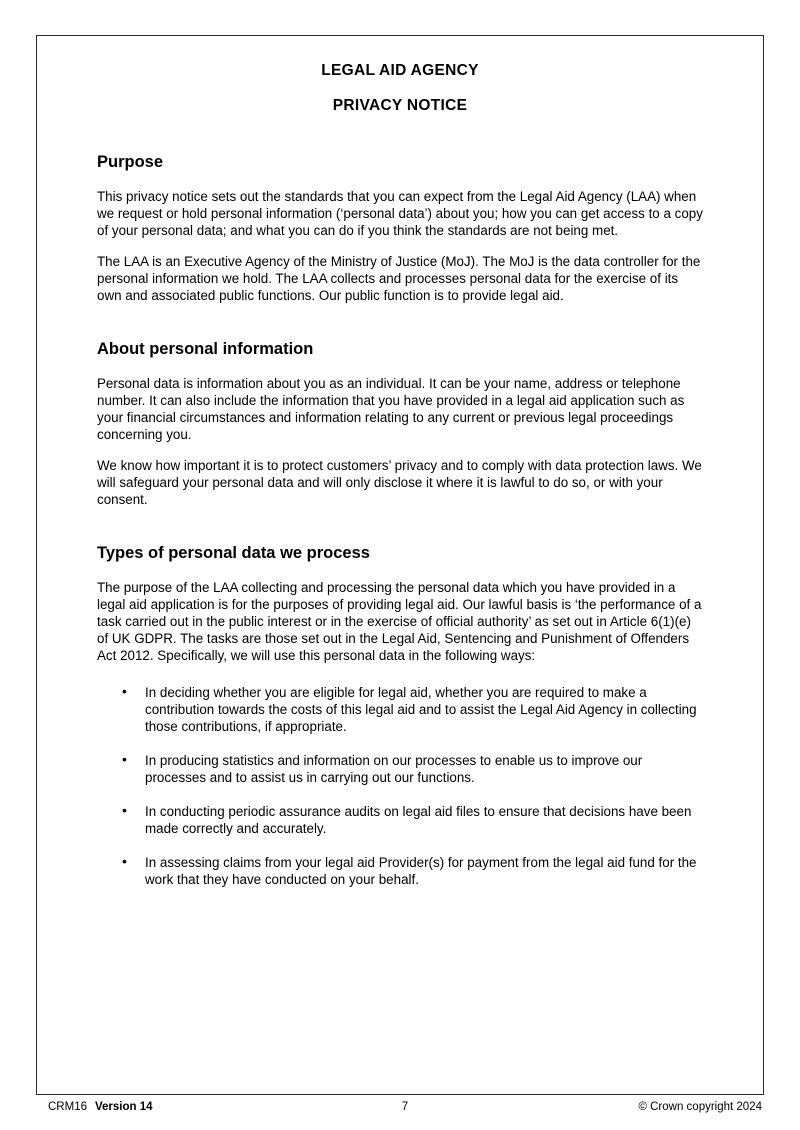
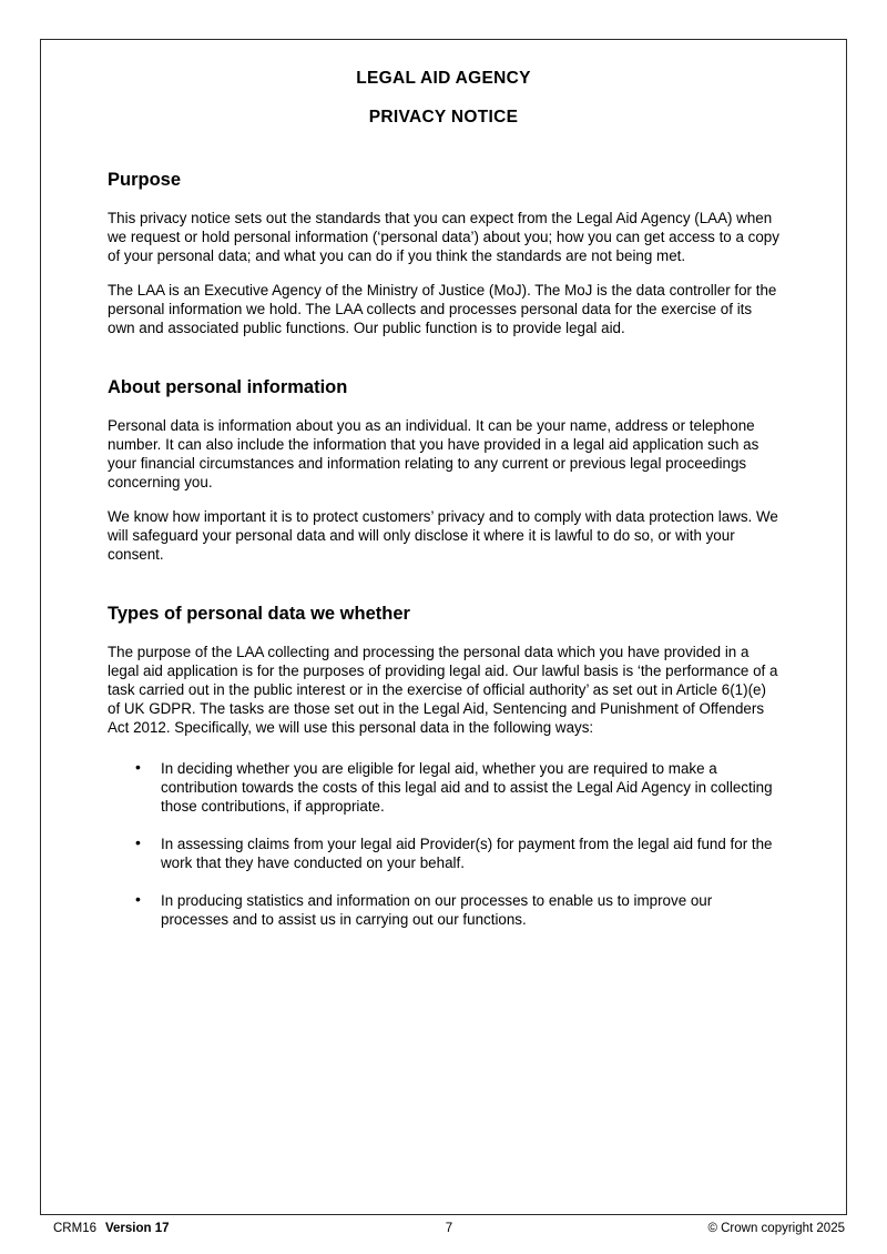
  LEGAL AID AGENCY
  PRIVACY NOTICE
  Purpose
  This privacy notice sets out the standards that you can expect from the Legal Aid Agency (LAA) when we request or hold personal information (‘personal data’) about you; how you can get access to a copy of your personal data; and what you can do if you think the standards are not being met.
  The LAA is an Executive Agency of the Ministry of Justice (MoJ). The MoJ is the data controller for the personal information we hold. The LAA collects and processes personal data for the exercise of its own and associated public functions. Our public function is to provide legal aid.
  About personal information
  Personal data is information about you as an individual. It can be your name, address or telephone number. It can also include the information that you have provided in a legal aid application such as your financial circumstances and information relating to any current or previous legal proceedings concerning you.
  We know how important it is to protect customers’ privacy and to comply with data protection laws. We will safeguard your personal data and will only disclose it where it is lawful to do so, or with your consent.
- Types of personal data we process
+ Types of personal data we whether
  The purpose of the LAA collecting and processing the personal data which you have provided in a legal aid application is for the purposes of providing legal aid. Our lawful basis is ‘the performance of a task carried out in the public interest or in the exercise of official authority’ as set out in Article 6(1)(e) of UK GDPR. The tasks are those set out in the Legal Aid, Sentencing and Punishment of Offenders Act 2012. Specifically, we will use this personal data in the following ways:
  In deciding whether you are eligible for legal aid, whether you are required to make a contribution towards the costs of this legal aid and to assist the Legal Aid Agency in collecting those contributions, if appropriate.
- In producing statistics and information on our processes to enable us to improve our processes and to assist us in carrying out our functions.
+ In assessing claims from your legal aid Provider(s) for payment from the legal aid fund for the work that they have conducted on your behalf.
- In conducting periodic assurance audits on legal aid files to ensure that decisions have been made correctly and accurately.
- In assessing claims from your legal aid Provider(s) for payment from the legal aid fund for the work that they have conducted on your behalf.
+ In producing statistics and information on our processes to enable us to improve our processes and to assist us in carrying out our functions.
- CRM16 Version 14
+ CRM16 Version 17
  7
- © Crown copyright 2024
+ © Crown copyright 2025
